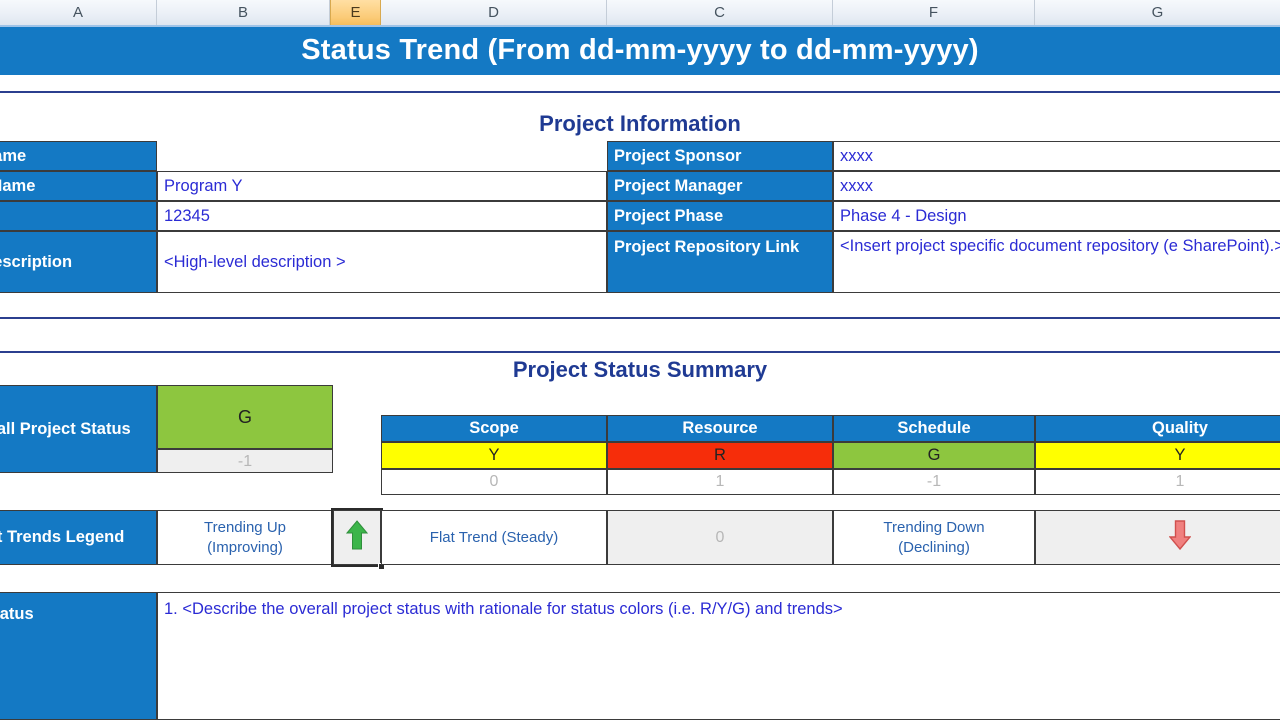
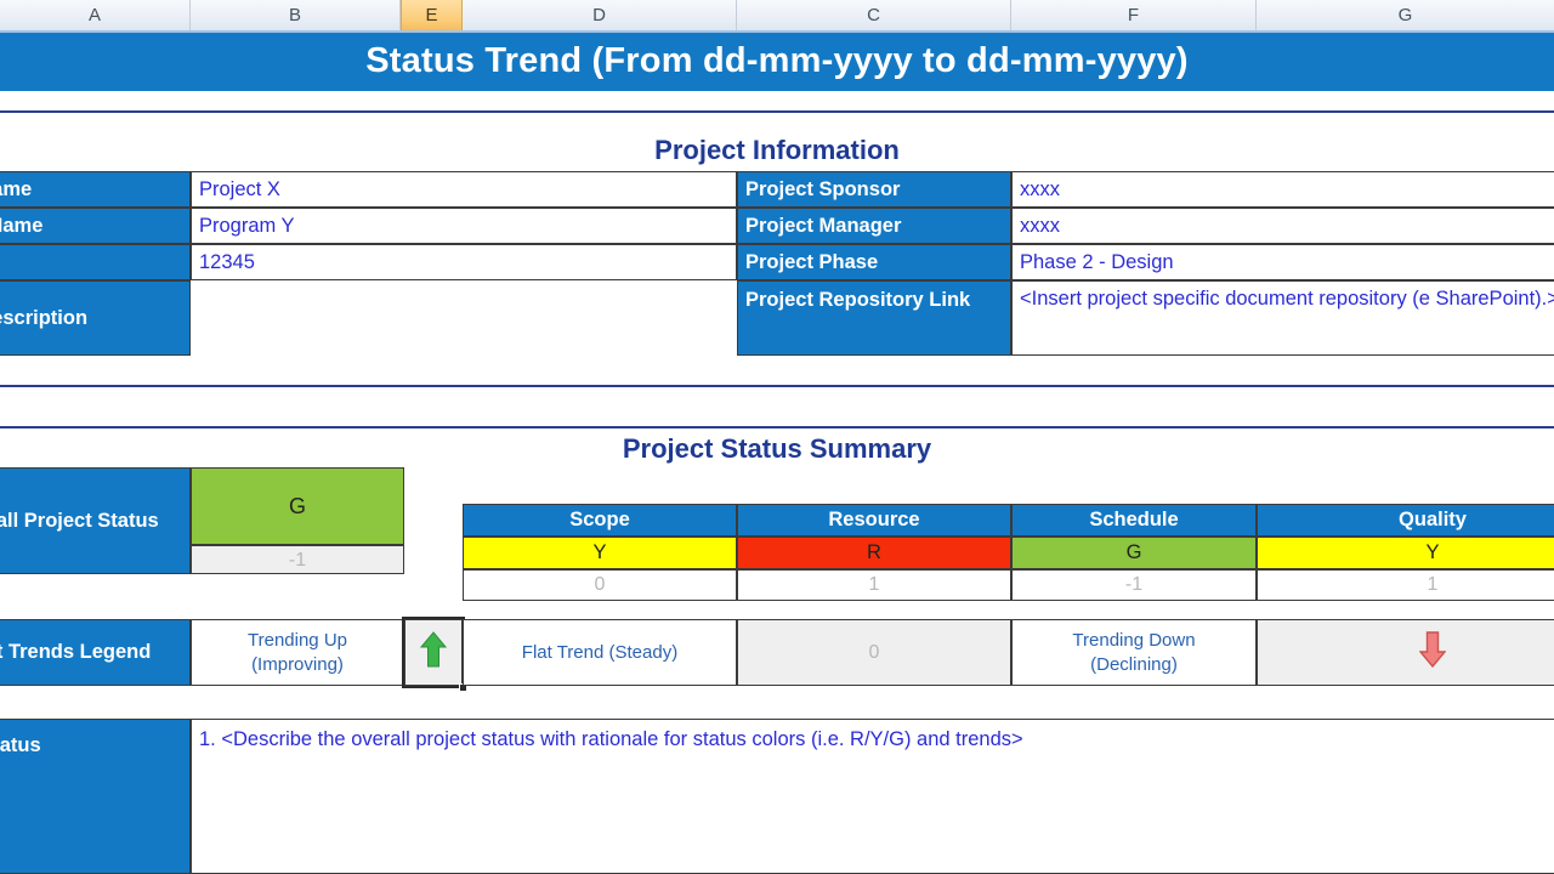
  A
  B
  E
  D
  C
  F
  G
  Status Trend (From dd-mm-yyyy to dd-mm-yyyy)
  Project Information
+ Project X
  Program Y
  12345
- <High-level description >
  Project Sponsor
  xxxx
  Project Manager
  xxxx
  Project Phase
- Phase 4 - Design
+ Phase 2 - Design
  Project Repository Link
  <Insert project specific document repository (e SharePoint).>
  Project Status Summary
  all Project Status
  G
  -1
  Scope
  Y
  0
  Resource
  R
  1
  Schedule
  G
  -1
  Quality
  Y
  1
  Trends Legend
  Trending Up
  (Improving)
  Flat Trend (Steady)
  0
  Trending Down
  (Declining)
  1. <Describe the overall project status with rationale for status colors (i.e. R/Y/G) and trends>
